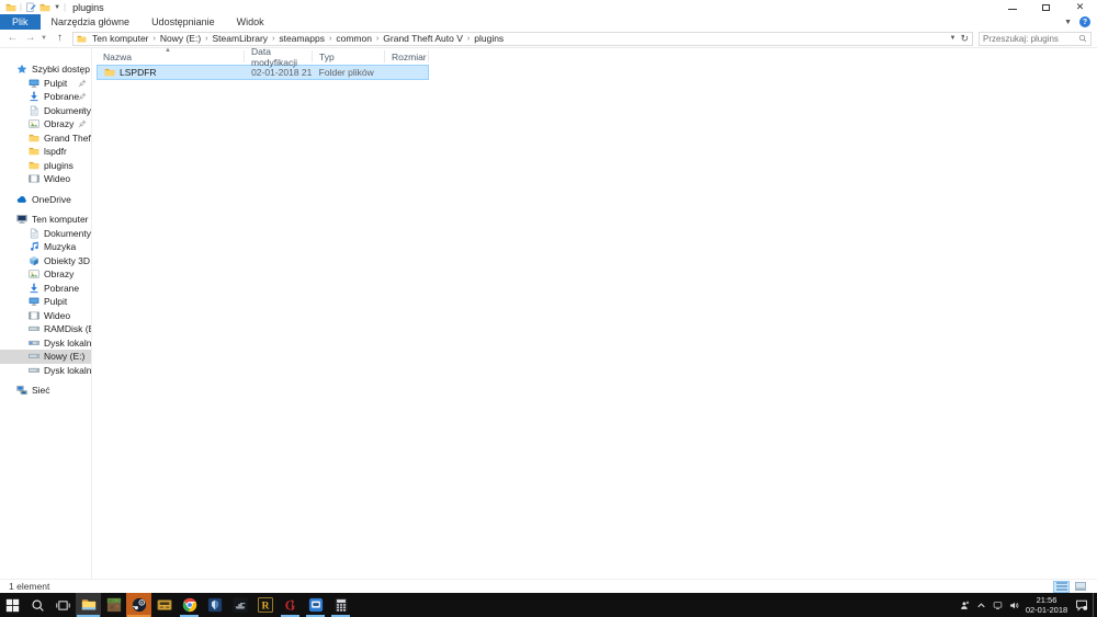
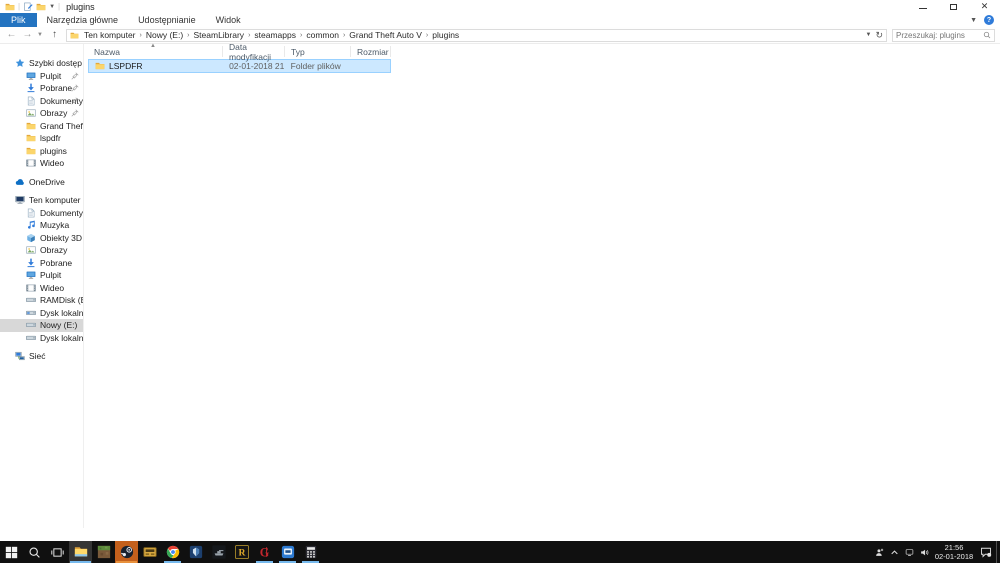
  plugins
  ✕
  Plik
  Narzędzia główne
  Udostępnianie
  Widok
  ←
  →
  ↑
  Ten komputer
  Nowy (E:)
  SteamLibrary
  steamapps
  common
  Grand Theft Auto V
  plugins
  ↻
  Przeszukaj: plugins
  Szybki dostęp
  Pulpit
  Pobrane
  Dokumenty
  Obrazy
  lspdfr
  plugins
  Wideo
  OneDrive
  Ten komputer
  Dokumenty
  Muzyka
  Obiekty 3D
  Obrazy
  Pobrane
  Pulpit
  Wideo
  RAMDisk (
  Nowy (E:)
  Sieć
  Nazwa
  Data modyfikacji
  Typ
  Rozmiar
  LSPDFR
  02-01-2018 21
  Folder plików
- 1 element
  R
  G
  21:56
  02-01-2018
